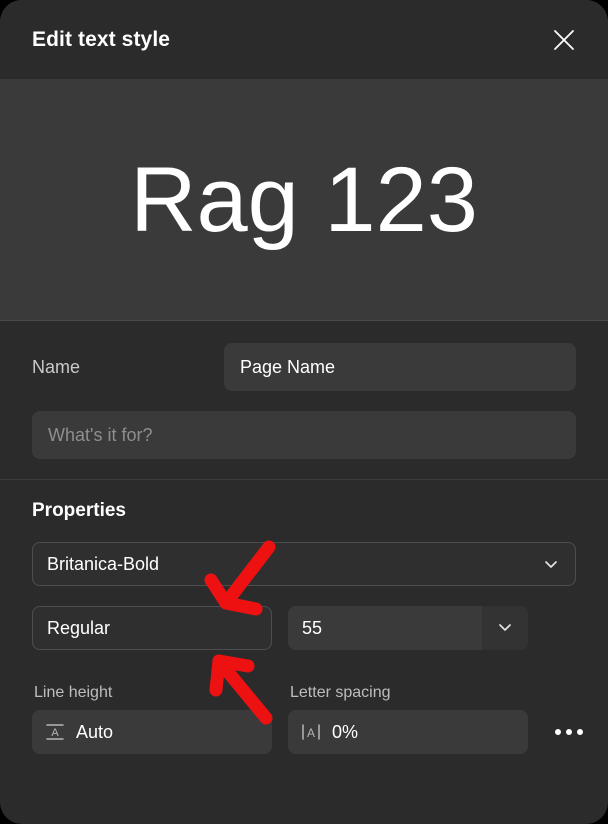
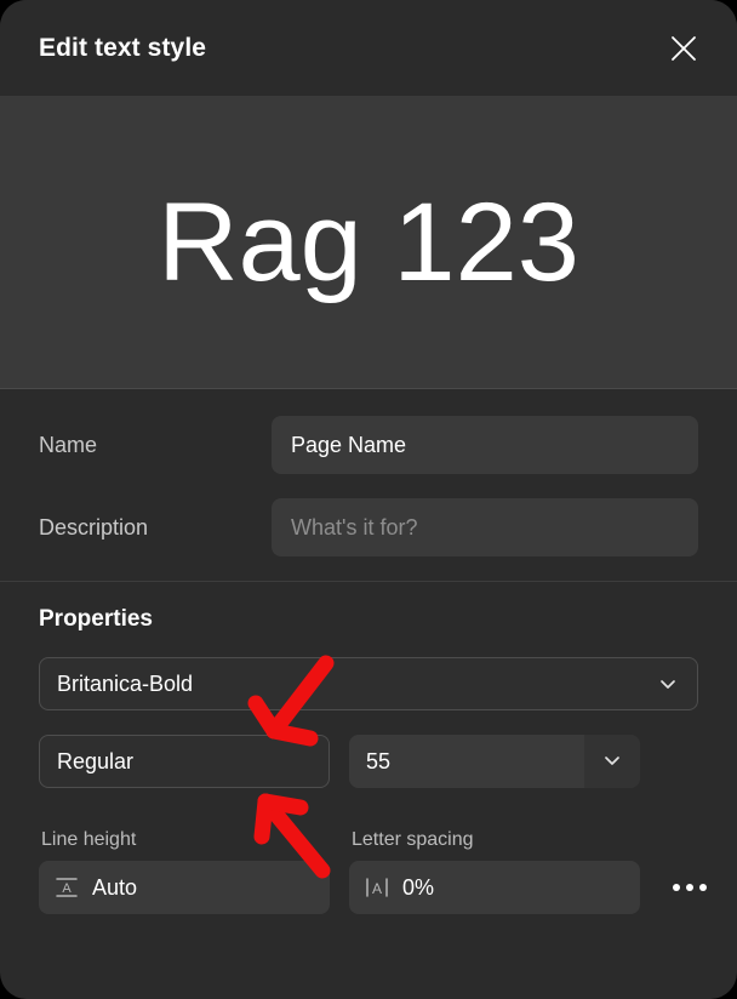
  Edit text style
  Rag 123
  Name
  Page Name
+ Description
  What's it for?
  Properties
  Britanica-Bold
  Regular
  55
  Line height
  Letter spacing
  A
  Auto
  A
  0%
